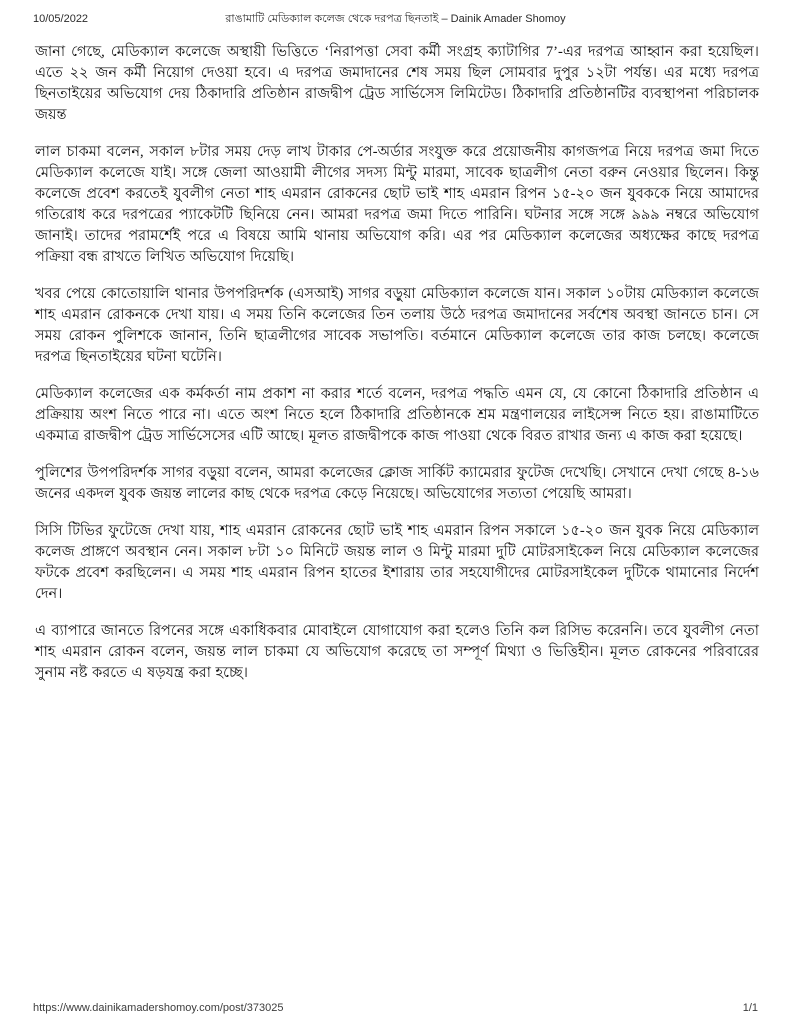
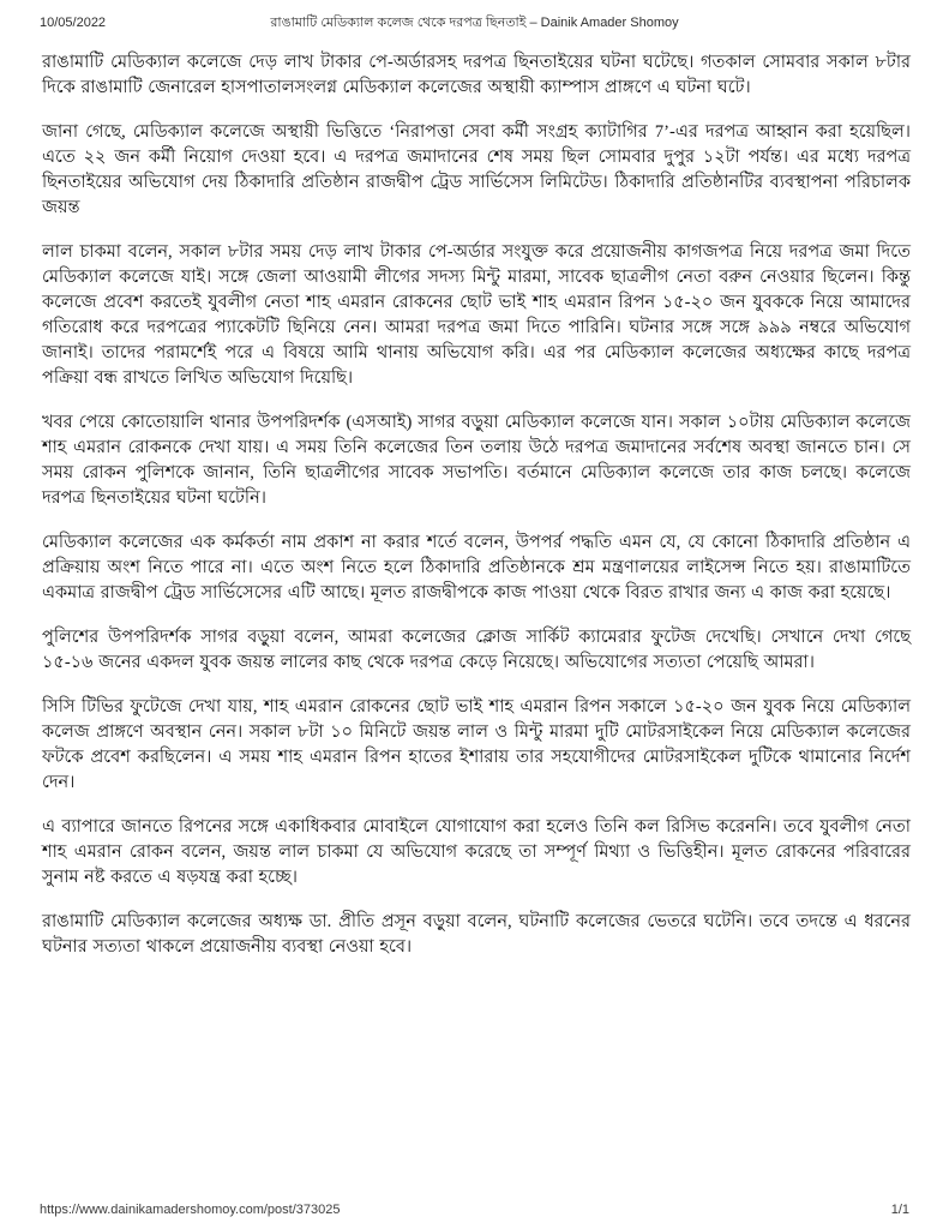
  10/05/2022
  রাঙামাটি মেডিক্যাল কলেজ থেকে দরপত্র ছিনতাই – Dainik Amader Shomoy
+ রাঙামাটি মেডিক্যাল কলেজে দেড় লাখ টাকার পে-অর্ডারসহ দরপত্র ছিনতাইয়ের ঘটনা ঘটেছে। গতকাল সোমবার সকাল ৮টার দিকে রাঙামাটি জেনারেল হাসপাতালসংলগ্ন মেডিক্যাল কলেজের অস্থায়ী ক্যাম্পাস প্রাঙ্গণে এ ঘটনা ঘটে।
  জানা গেছে, মেডিক্যাল কলেজে অস্থায়ী ভিত্তিতে ‘নিরাপত্তা সেবা কর্মী সংগ্রহ ক্যাটাগির 7’-এর দরপত্র আহ্বান করা হয়েছিল। এতে ২২ জন কর্মী নিয়োগ দেওয়া হবে। এ দরপত্র জমাদানের শেষ সময় ছিল সোমবার দুপুর ১২টা পর্যন্ত। এর মধ্যে দরপত্র ছিনতাইয়ের অভিযোগ দেয় ঠিকাদারি প্রতিষ্ঠান রাজদ্বীপ ট্রেড সার্ভিসেস লিমিটেড। ঠিকাদারি প্রতিষ্ঠানটির ব্যবস্থাপনা পরিচালক জয়ন্ত
  লাল চাকমা বলেন, সকাল ৮টার সময় দেড় লাখ টাকার পে-অর্ডার সংযুক্ত করে প্রয়োজনীয় কাগজপত্র নিয়ে দরপত্র জমা দিতে মেডিক্যাল কলেজে যাই। সঙ্গে জেলা আওয়ামী লীগের সদস্য মিন্টু মারমা, সাবেক ছাত্রলীগ নেতা বরুন নেওয়ার ছিলেন। কিন্তু কলেজে প্রবেশ করতেই যুবলীগ নেতা শাহ এমরান রোকনের ছোট ভাই শাহ এমরান রিপন ১৫-২০ জন যুবককে নিয়ে আমাদের গতিরোধ করে দরপত্রের প্যাকেটটি ছিনিয়ে নেন। আমরা দরপত্র জমা দিতে পারিনি। ঘটনার সঙ্গে সঙ্গে ৯৯৯ নম্বরে অভিযোগ জানাই। তাদের পরামর্শেই পরে এ বিষয়ে আমি থানায় অভিযোগ করি। এর পর মেডিক্যাল কলেজের অধ্যক্ষের কাছে দরপত্র পক্রিয়া বন্ধ রাখতে লিখিত অভিযোগ দিয়েছি।
  খবর পেয়ে কোতোয়ালি থানার উপপরিদর্শক (এসআই) সাগর বড়ুয়া মেডিক্যাল কলেজে যান। সকাল ১০টায় মেডিক্যাল কলেজে শাহ এমরান রোকনকে দেখা যায়। এ সময় তিনি কলেজের তিন তলায় উঠে দরপত্র জমাদানের সর্বশেষ অবস্থা জানতে চান। সে সময় রোকন পুলিশকে জানান, তিনি ছাত্রলীগের সাবেক সভাপতি। বর্তমানে মেডিক্যাল কলেজে তার কাজ চলছে। কলেজে দরপত্র ছিনতাইয়ের ঘটনা ঘটেনি।
- মেডিক্যাল কলেজের এক কর্মকর্তা নাম প্রকাশ না করার শর্তে বলেন, দরপত্র পদ্ধতি এমন যে, যে কোনো ঠিকাদারি প্রতিষ্ঠান এ প্রক্রিয়ায় অংশ নিতে পারে না। এতে অংশ নিতে হলে ঠিকাদারি প্রতিষ্ঠানকে শ্রম মন্ত্রণালয়ের লাইসেন্স নিতে হয়। রাঙামাটিতে একমাত্র রাজদ্বীপ ট্রেড সার্ভিসেসের এটি আছে। মূলত রাজদ্বীপকে কাজ পাওয়া থেকে বিরত রাখার জন্য এ কাজ করা হয়েছে।
+ মেডিক্যাল কলেজের এক কর্মকর্তা নাম প্রকাশ না করার শর্তে বলেন, উপপর্র পদ্ধতি এমন যে, যে কোনো ঠিকাদারি প্রতিষ্ঠান এ প্রক্রিয়ায় অংশ নিতে পারে না। এতে অংশ নিতে হলে ঠিকাদারি প্রতিষ্ঠানকে শ্রম মন্ত্রণালয়ের লাইসেন্স নিতে হয়। রাঙামাটিতে একমাত্র রাজদ্বীপ ট্রেড সার্ভিসেসের এটি আছে। মূলত রাজদ্বীপকে কাজ পাওয়া থেকে বিরত রাখার জন্য এ কাজ করা হয়েছে।
- পুলিশের উপপরিদর্শক সাগর বড়ুয়া বলেন, আমরা কলেজের ক্লোজ সার্কিট ক্যামেরার ফুটেজ দেখেছি। সেখানে দেখা গেছে 8-১৬ জনের একদল যুবক জয়ন্ত লালের কাছ থেকে দরপত্র কেড়ে নিয়েছে। অভিযোগের সত্যতা পেয়েছি আমরা।
+ পুলিশের উপপরিদর্শক সাগর বড়ুয়া বলেন, আমরা কলেজের ক্লোজ সার্কিট ক্যামেরার ফুটেজ দেখেছি। সেখানে দেখা গেছে ১৫-১৬ জনের একদল যুবক জয়ন্ত লালের কাছ থেকে দরপত্র কেড়ে নিয়েছে। অভিযোগের সত্যতা পেয়েছি আমরা।
  সিসি টিভির ফুটেজে দেখা যায়, শাহ এমরান রোকনের ছোট ভাই শাহ এমরান রিপন সকালে ১৫-২০ জন যুবক নিয়ে মেডিক্যাল কলেজ প্রাঙ্গণে অবস্থান নেন। সকাল ৮টা ১০ মিনিটে জয়ন্ত লাল ও মিন্টু মারমা দুটি মোটরসাইকেল নিয়ে মেডিক্যাল কলেজের ফটকে প্রবেশ করছিলেন। এ সময় শাহ এমরান রিপন হাতের ইশারায় তার সহযোগীদের মোটরসাইকেল দুটিকে থামানোর নির্দেশ দেন।
  এ ব্যাপারে জানতে রিপনের সঙ্গে একাধিকবার মোবাইলে যোগাযোগ করা হলেও তিনি কল রিসিভ করেননি। তবে যুবলীগ নেতা শাহ এমরান রোকন বলেন, জয়ন্ত লাল চাকমা যে অভিযোগ করেছে তা সম্পূর্ণ মিথ্যা ও ভিত্তিহীন। মূলত রোকনের পরিবারের সুনাম নষ্ট করতে এ ষড়যন্ত্র করা হচ্ছে।
+ রাঙামাটি মেডিক্যাল কলেজের অধ্যক্ষ ডা. প্রীতি প্রসূন বড়ুয়া বলেন, ঘটনাটি কলেজের ভেতরে ঘটেনি। তবে তদন্তে এ ধরনের ঘটনার সত্যতা থাকলে প্রয়োজনীয় ব্যবস্থা নেওয়া হবে।
  https://www.dainikamadershomoy.com/post/373025
  1/1
